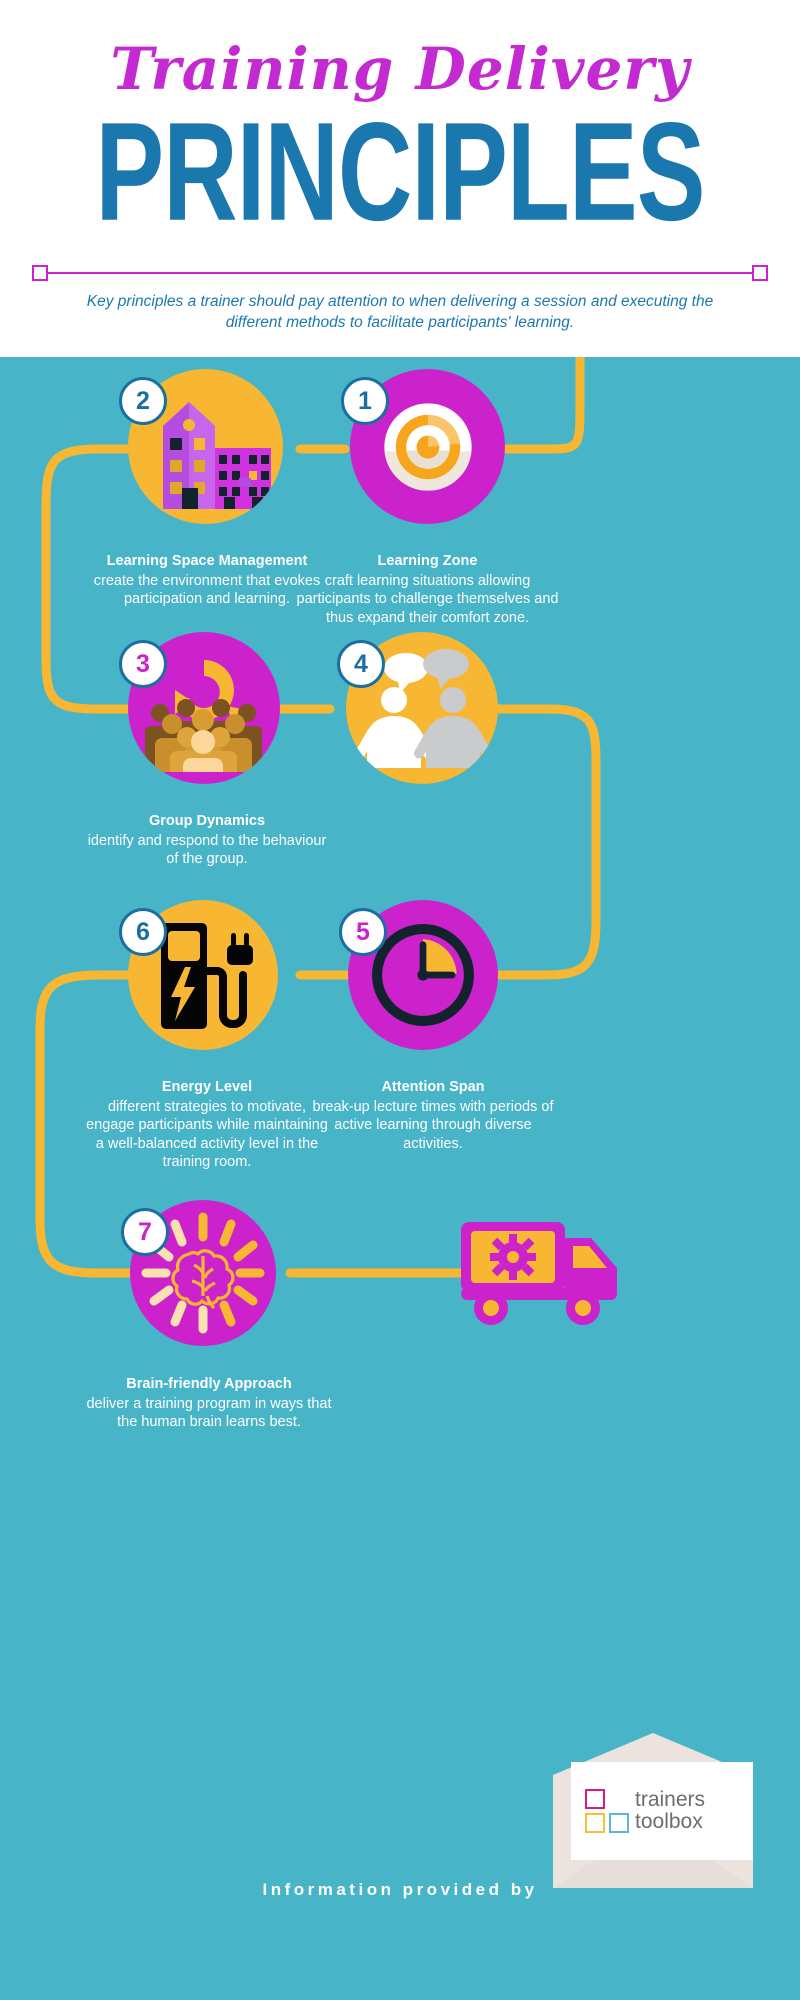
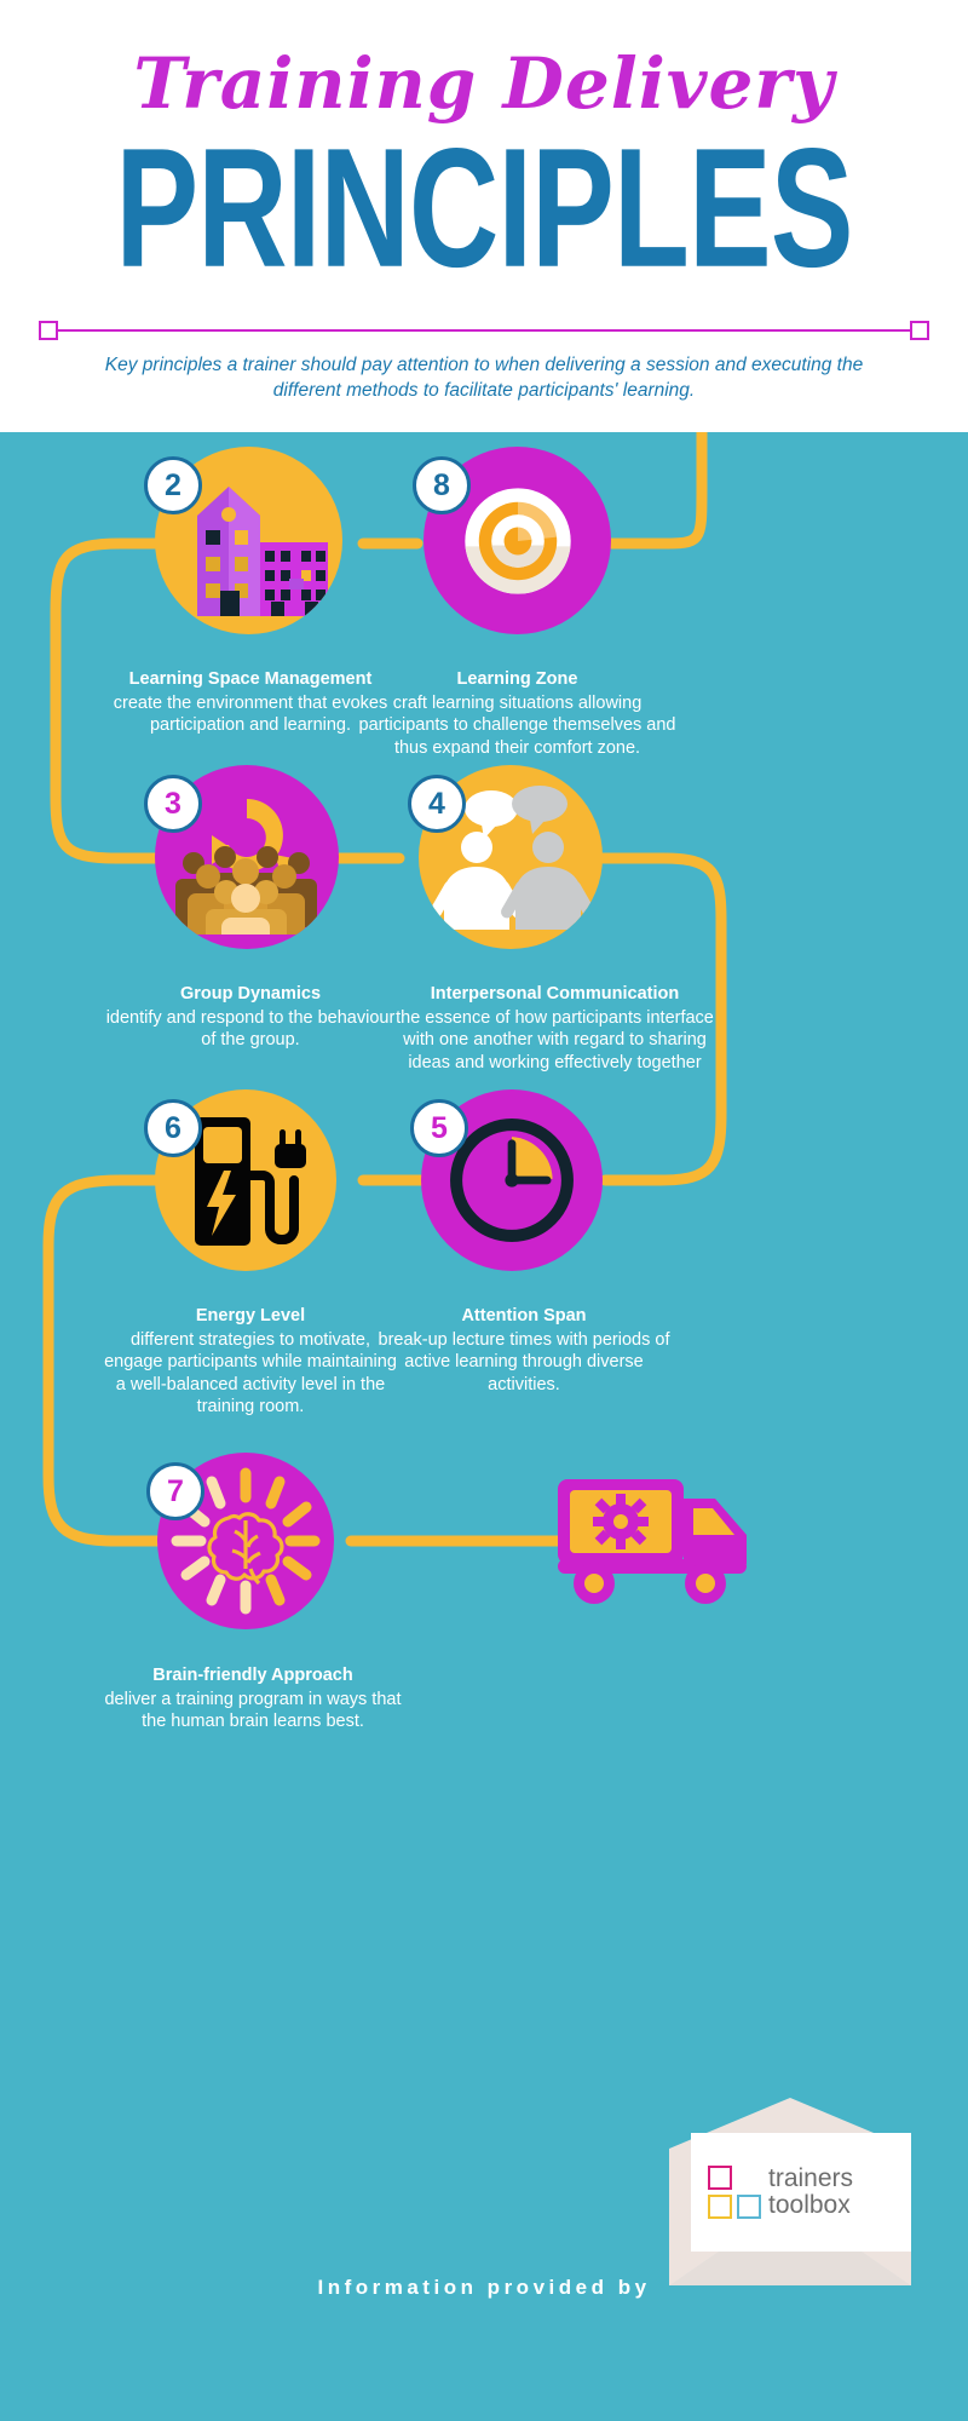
  Training Delivery
  PRINCIPLES
  Key principles a trainer should pay attention to when delivering a session and executing the different methods to facilitate participants' learning.
- 1
+ 8
  Learning Zone
  craft learning situations allowing participants to challenge themselves and thus expand their comfort zone.
  2
  Learning Space Management
  create the environment that evokes participation and learning.
  3
  Group Dynamics
  identify and respond to the behaviour of the group.
  4
+ Interpersonal Communication
+ the essence of how participants interface with one another with regard to sharing ideas and working effectively together
  5
  Attention Span
  break-up lecture times with periods of active learning through diverse activities.
  6
  Energy Level
  different strategies to motivate, engage participants while maintaining a well-balanced activity level in the training room.
  7
  Brain-friendly Approach
  deliver a training program in ways that the human brain learns best.
  trainers
  toolbox
  Information provided by
